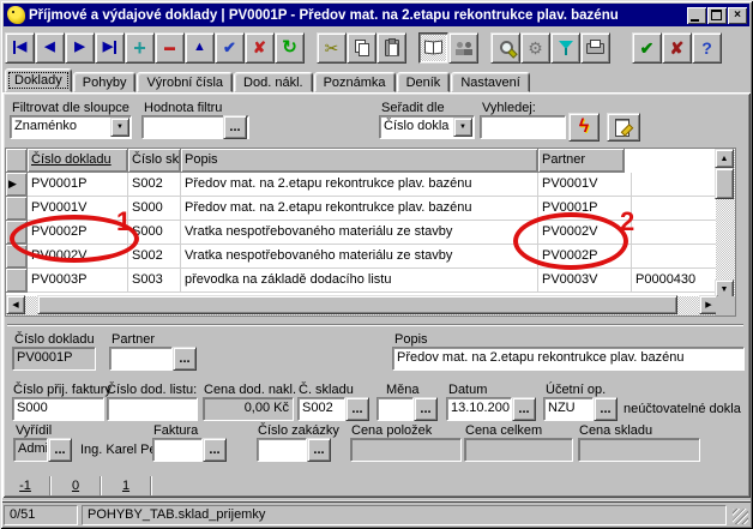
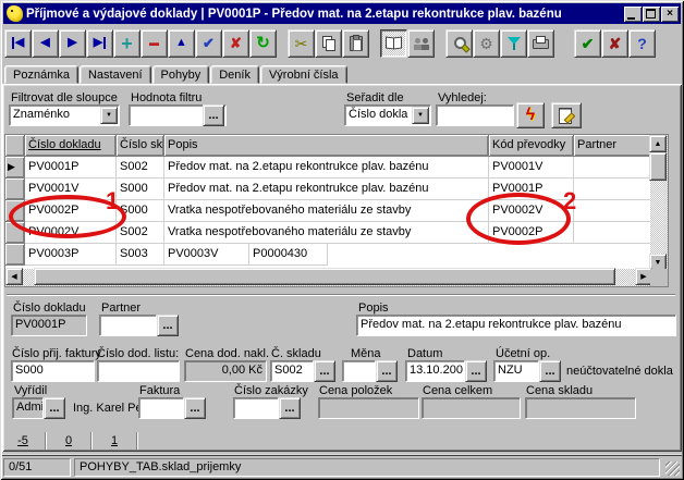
  Příjmové a výdajové doklady | PV0001P - Předov mat. na 2.etapu rekontrukce plav. bazénu
  ×
  ◀
  ◀
  ▶
  ▶
  +
  ▬
  ▲
  ✔
  ✘
  ↻
  ✂
  ⚙
  ✔
  ✘
  ?
- Doklady
- Pohyby
+ Poznámka
- Výrobní čísla
+ Nastavení
- Dod. nákl.
- Poznámka
+ Pohyby
  Deník
- Nastavení
+ Výrobní čísla
  Filtrovat dle sloupce
  Znaménko
  Hodnota filtru
  ...
  Seřadit dle
  Číslo dokla
  Vyhledej:
  ϟ
  Číslo dokladu
  Popis
+ Kód převodky
  Partner
  ▶
  PV0001P
  S002
  Předov mat. na 2.etapu rekontrukce plav. bazénu
  PV0001V
  PV0001V
  S000
  Předov mat. na 2.etapu rekontrukce plav. bazénu
  PV0001P
  PV0002P
  S000
  Vratka nespotřebovaného materiálu ze stavby
  PV0002V
  PV0002V
  S002
  Vratka nespotřebovaného materiálu ze stavby
  PV0002P
  PV0003P
  S003
- převodka na základě dodacího listu
  PV0003V
  P0000430
  Číslo dokladu
  PV0001P
  Partner
  ...
  Popis
  Předov mat. na 2.etapu rekontrukce plav. bazénu
  Číslo přij. faktury
  S000
  Číslo dod. listu:
  Cena dod. nakl.
  0,00 Kč
  Č. skladu
  S002
  ...
  Měna
  ...
  Datum
  13.10.200
  ...
  Účetní op.
  NZU
  ...
  neúčtovatelné dokla
  Vyřídil
  Admi
  ...
  Ing. Karel P
  Faktura
  ...
  Číslo zakázky
  ...
  Cena položek
  Cena celkem
  Cena skladu
- -1
+ -5
  0
  1
  0/51
  POHYBY_TAB.sklad_prijemky
  1
  2
